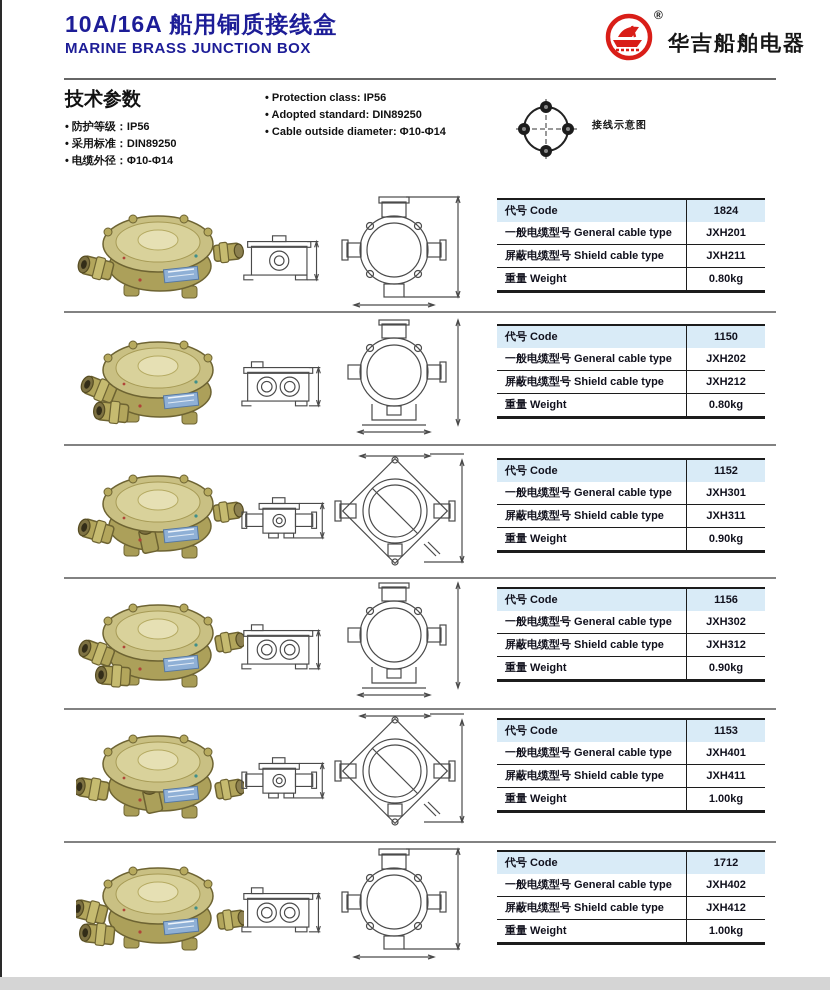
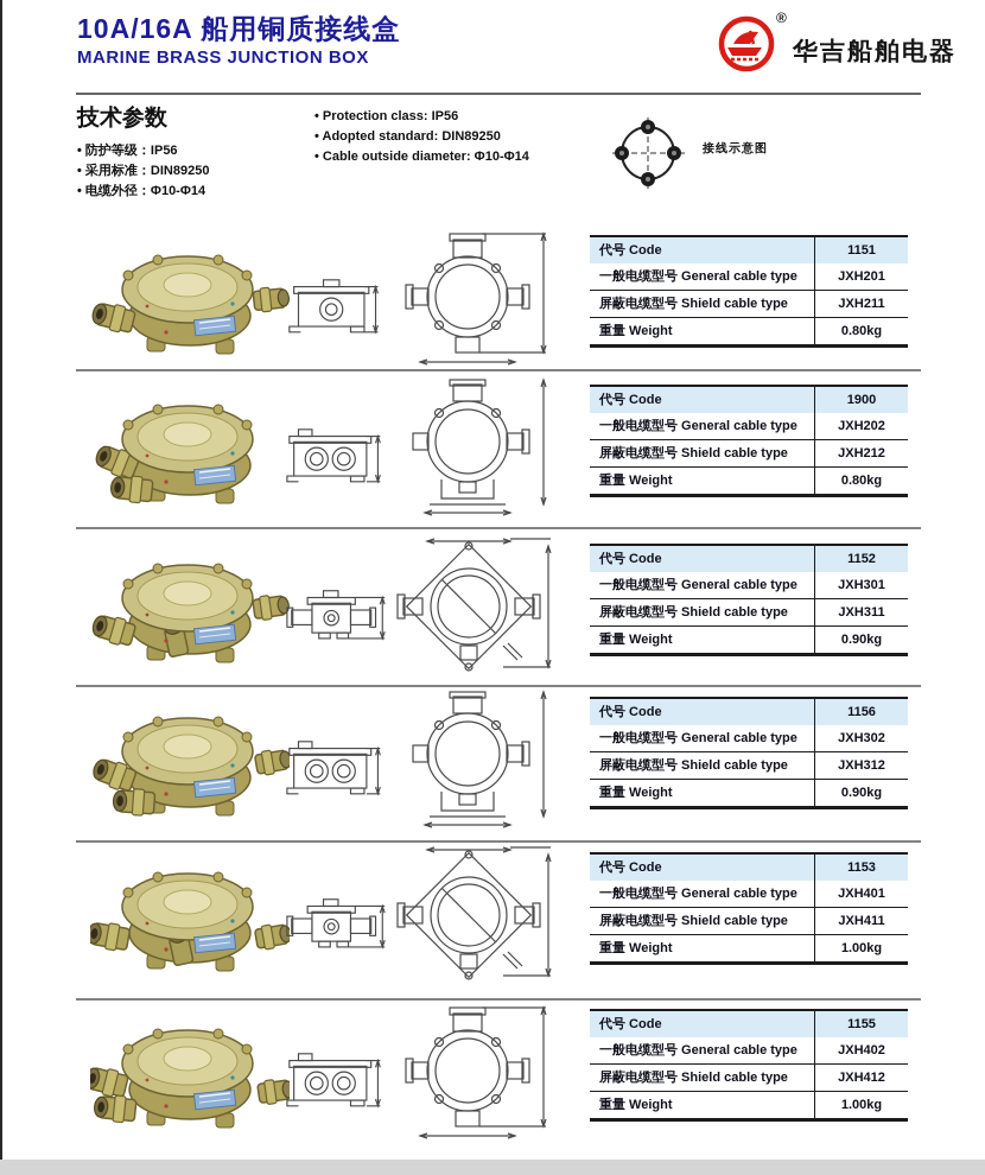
  10A/16A 船用铜质接线盒
  MARINE BRASS JUNCTION BOX
  ®
  华吉船舶电器
  技术参数
  防护等级：IP56
  采用标准：DIN89250
  电缆外径：Φ10-Φ14
  Protection class: IP56
  Adopted standard: DIN89250
  Cable outside diameter: Φ10-Φ14
  接线示意图
- 代号 Code	1824
+ 代号 Code	1151
  一般电缆型号 General cable type	JXH201
  屏蔽电缆型号 Shield cable type	JXH211
  重量 Weight	0.80kg
- 代号 Code	1150
+ 代号 Code	1900
  一般电缆型号 General cable type	JXH202
  屏蔽电缆型号 Shield cable type	JXH212
  重量 Weight	0.80kg
  代号 Code	1152
  一般电缆型号 General cable type	JXH301
  屏蔽电缆型号 Shield cable type	JXH311
  重量 Weight	0.90kg
  代号 Code	1156
  一般电缆型号 General cable type	JXH302
  屏蔽电缆型号 Shield cable type	JXH312
  重量 Weight	0.90kg
  代号 Code	1153
  一般电缆型号 General cable type	JXH401
  屏蔽电缆型号 Shield cable type	JXH411
  重量 Weight	1.00kg
- 代号 Code	1712
+ 代号 Code	1155
  一般电缆型号 General cable type	JXH402
  屏蔽电缆型号 Shield cable type	JXH412
  重量 Weight	1.00kg
